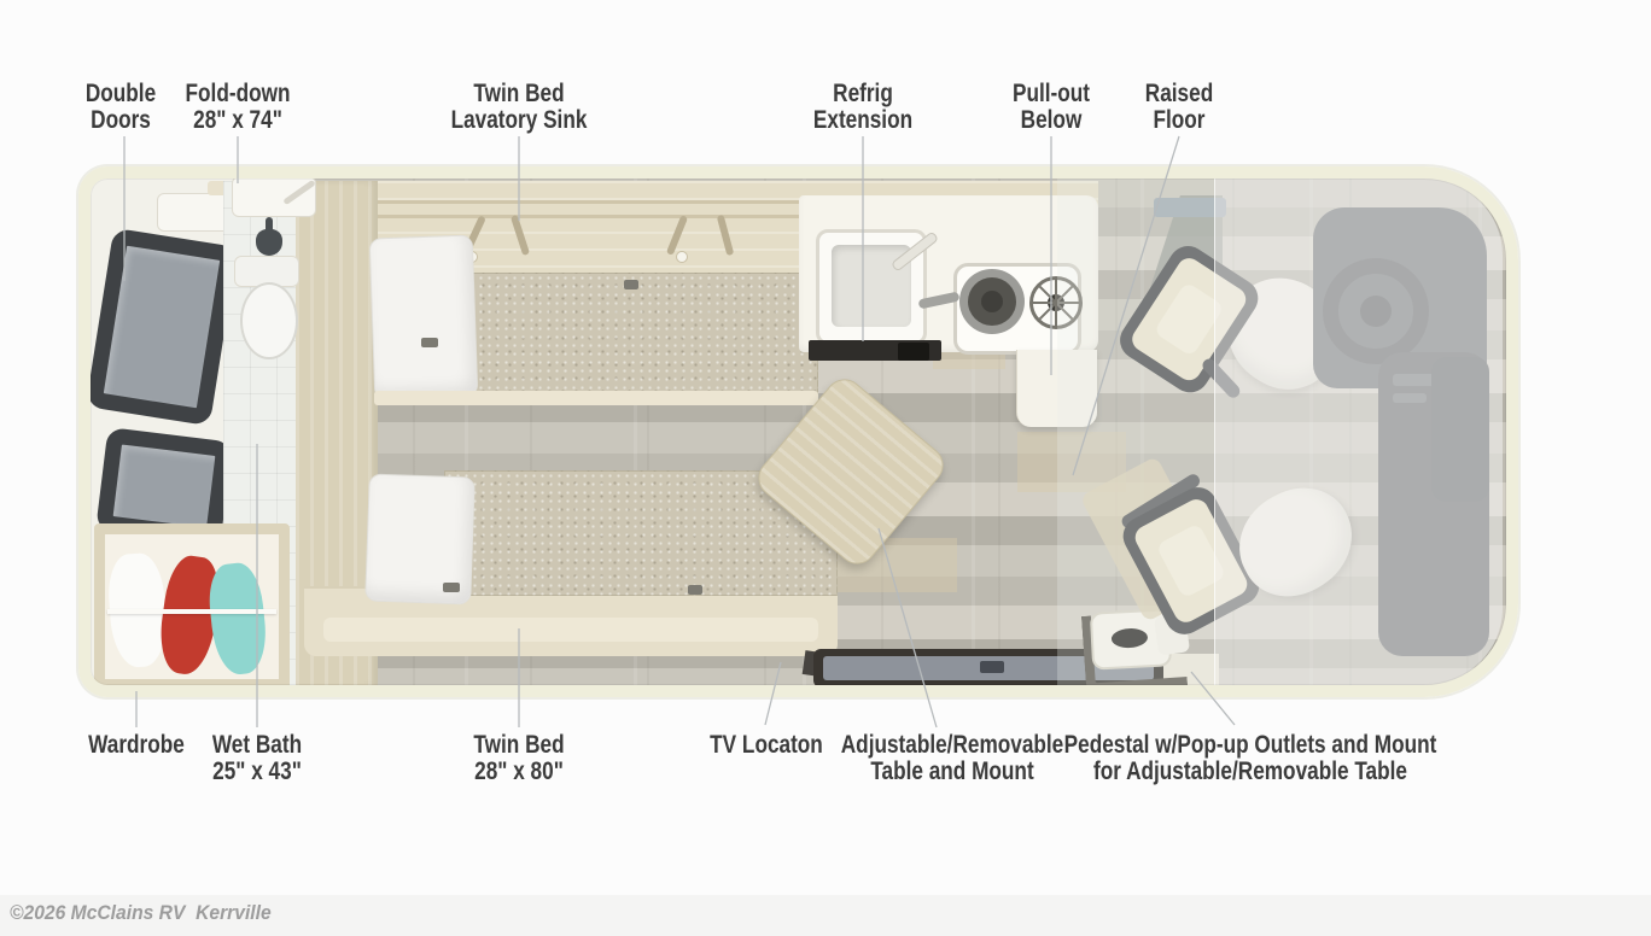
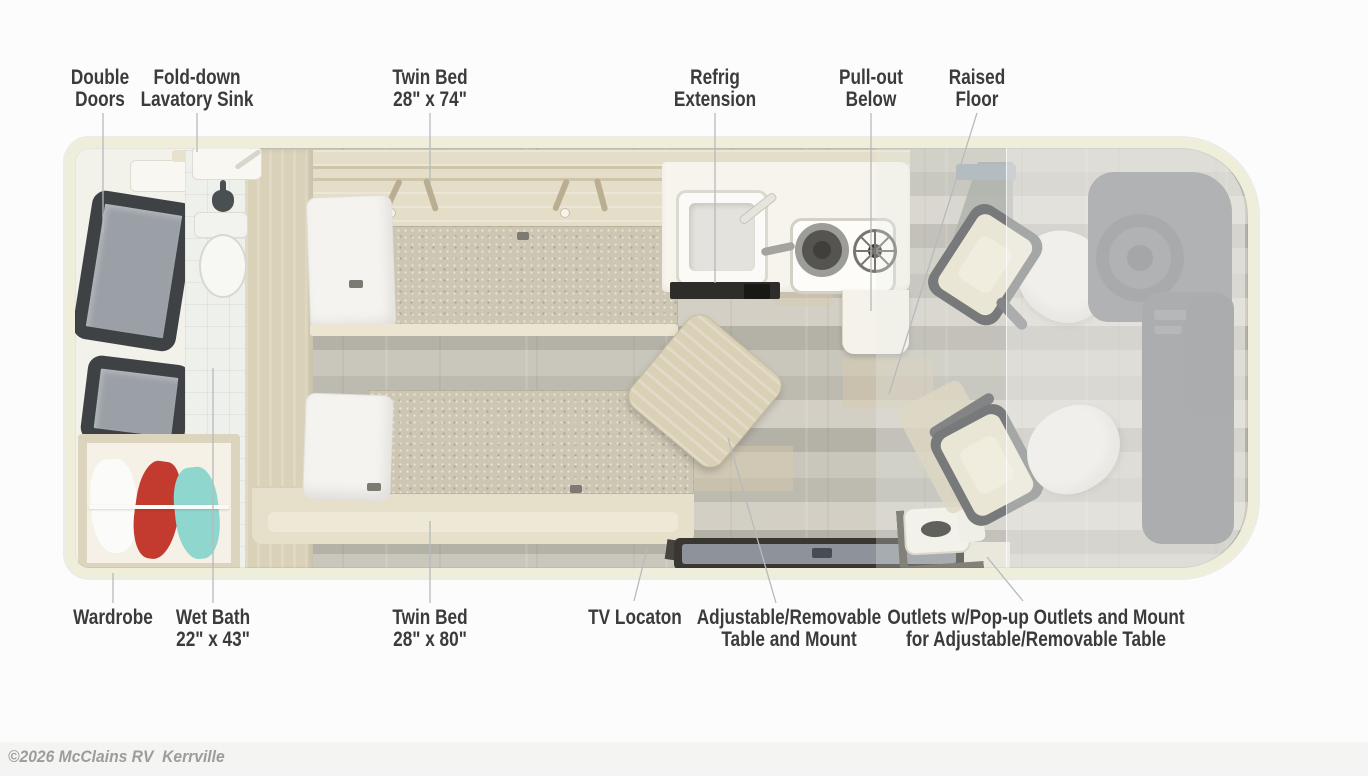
  Double
  Doors
  Fold-down
- 28" x 74"
+ Lavatory Sink
  Twin Bed
- Lavatory Sink
+ 28" x 74"
  Refrig
  Extension
  Pull-out
  Below
  Raised
  Floor
  Wardrobe
  Wet Bath
- 25" x 43"
+ 22" x 43"
  Twin Bed
  28" x 80"
  TV Locaton
  Adjustable/Removable
  Table and Mount
- Pedestal w/Pop-up Outlets and Mount
+ Outlets w/Pop-up Outlets and Mount
  for Adjustable/Removable Table
  ©2026 McClains RV Kerrville
